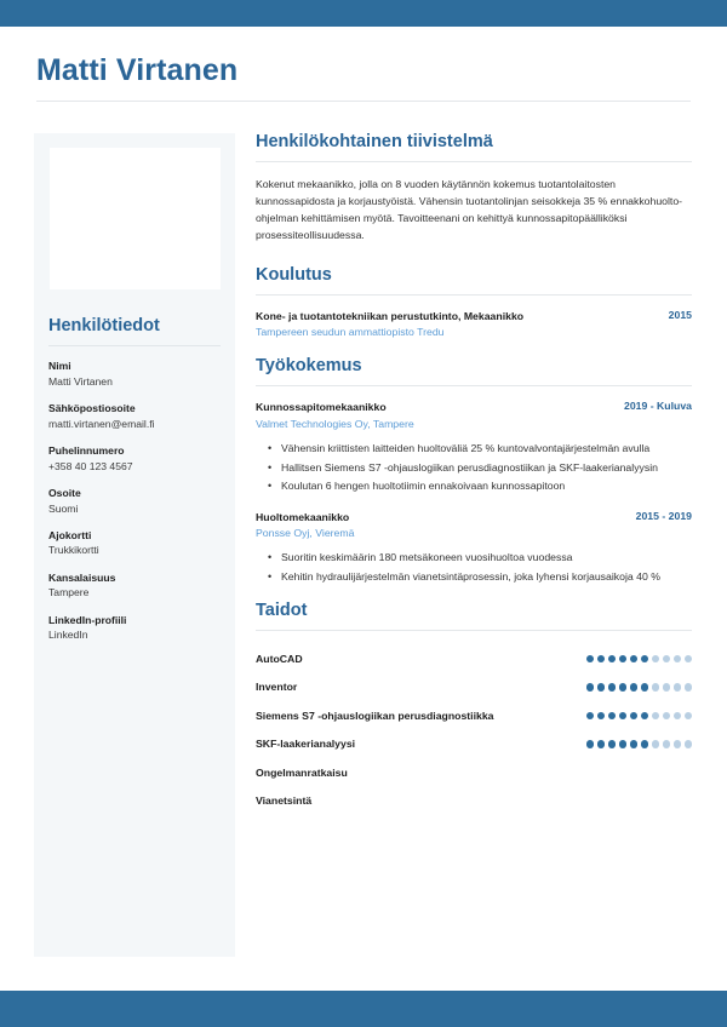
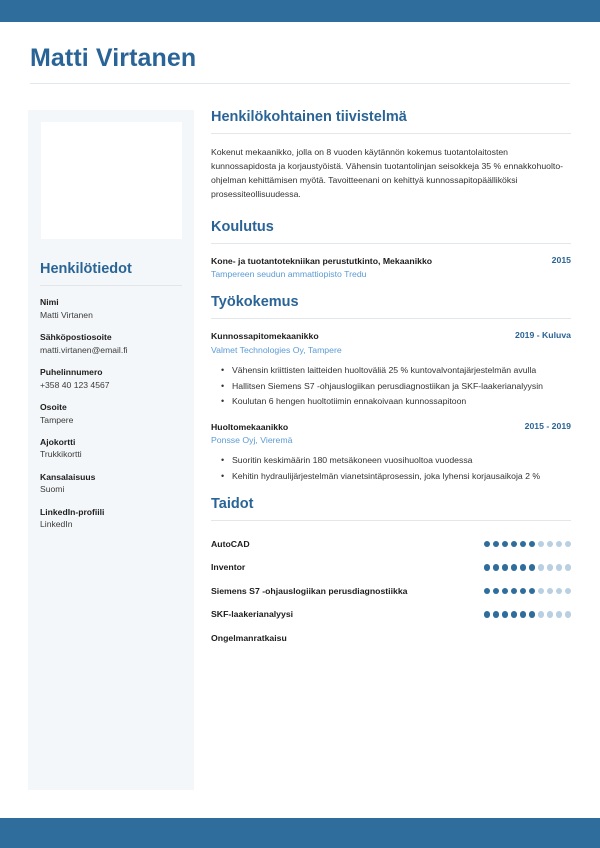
  Matti Virtanen
  Henkilötiedot
  Nimi
  Matti Virtanen
  Sähköpostiosoite
  matti.virtanen@email.fi
  Puhelinnumero
  +358 40 123 4567
  Osoite
- Suomi
+ Tampere
  Ajokortti
  Trukkikortti
  Kansalaisuus
- Tampere
+ Suomi
  LinkedIn-profiili
  LinkedIn
  Henkilökohtainen tiivistelmä
  Kokenut mekaanikko, jolla on 8 vuoden käytännön kokemus tuotantolaitosten kunnossapidosta ja korjaustyöistä. Vähensin tuotantolinjan seisokkeja 35 % ennakkohuolto-ohjelman kehittämisen myötä. Tavoitteenani on kehittyä kunnossapitopäälliköksi prosessiteollisuudessa.
  Koulutus
  Kone- ja tuotantotekniikan perustutkinto, Mekaanikko
  2015
  Tampereen seudun ammattiopisto Tredu
  Työkokemus
  Kunnossapitomekaanikko
  2019 - Kuluva
  Valmet Technologies Oy, Tampere
  Vähensin kriittisten laitteiden huoltoväliä 25 % kuntovalvontajärjestelmän avulla
  Hallitsen Siemens S7 -ohjauslogiikan perusdiagnostiikan ja SKF-laakerianalyysin
  Koulutan 6 hengen huoltotiimin ennakoivaan kunnossapitoon
  Huoltomekaanikko
  2015 - 2019
  Ponsse Oyj, Vieremä
  Suoritin keskimäärin 180 metsäkoneen vuosihuoltoa vuodessa
- Kehitin hydraulijärjestelmän vianetsintäprosessin, joka lyhensi korjausaikoja 40 %
+ Kehitin hydraulijärjestelmän vianetsintäprosessin, joka lyhensi korjausaikoja 2 %
  Taidot
  AutoCAD
  Inventor
  Siemens S7 -ohjauslogiikan perusdiagnostiikka
  SKF-laakerianalyysi
  Ongelmanratkaisu
- Vianetsintä
